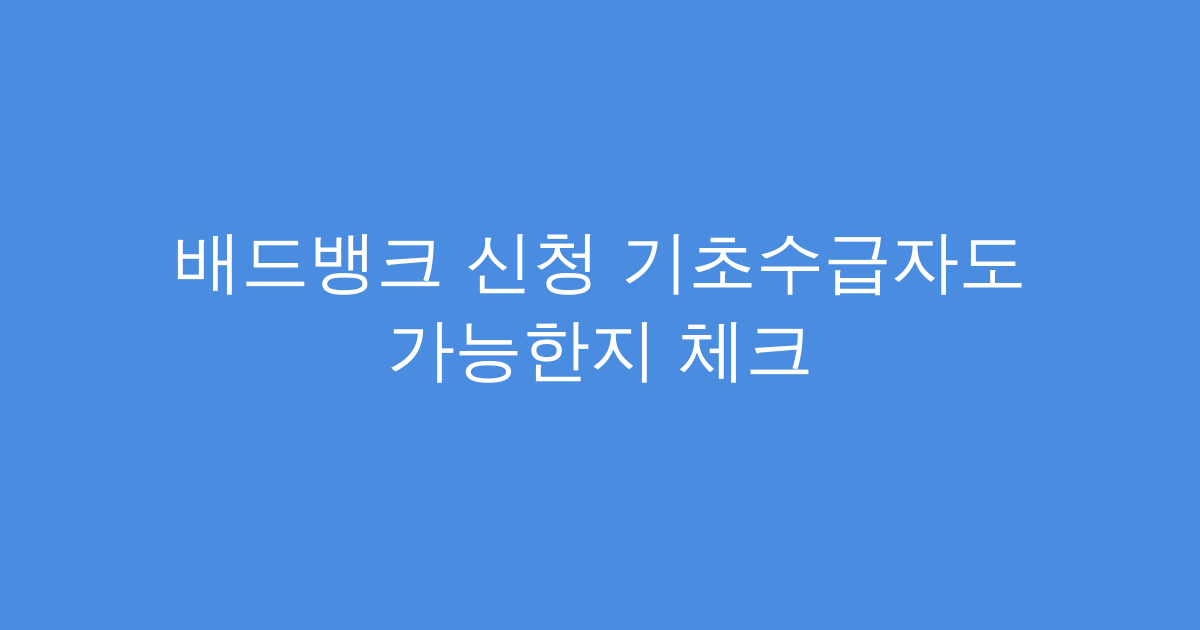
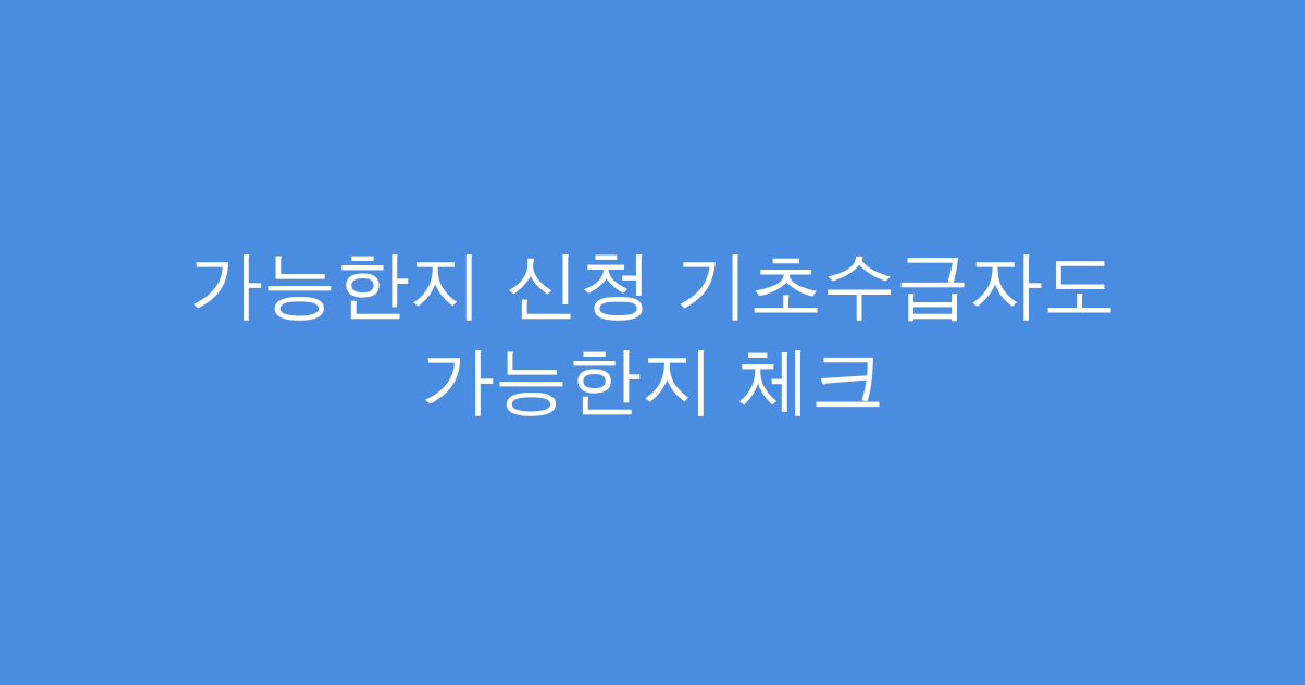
- 배드뱅크 신청 기초수급자도 가능한지 체크
+ 가능한지 신청 기초수급자도 가능한지 체크
